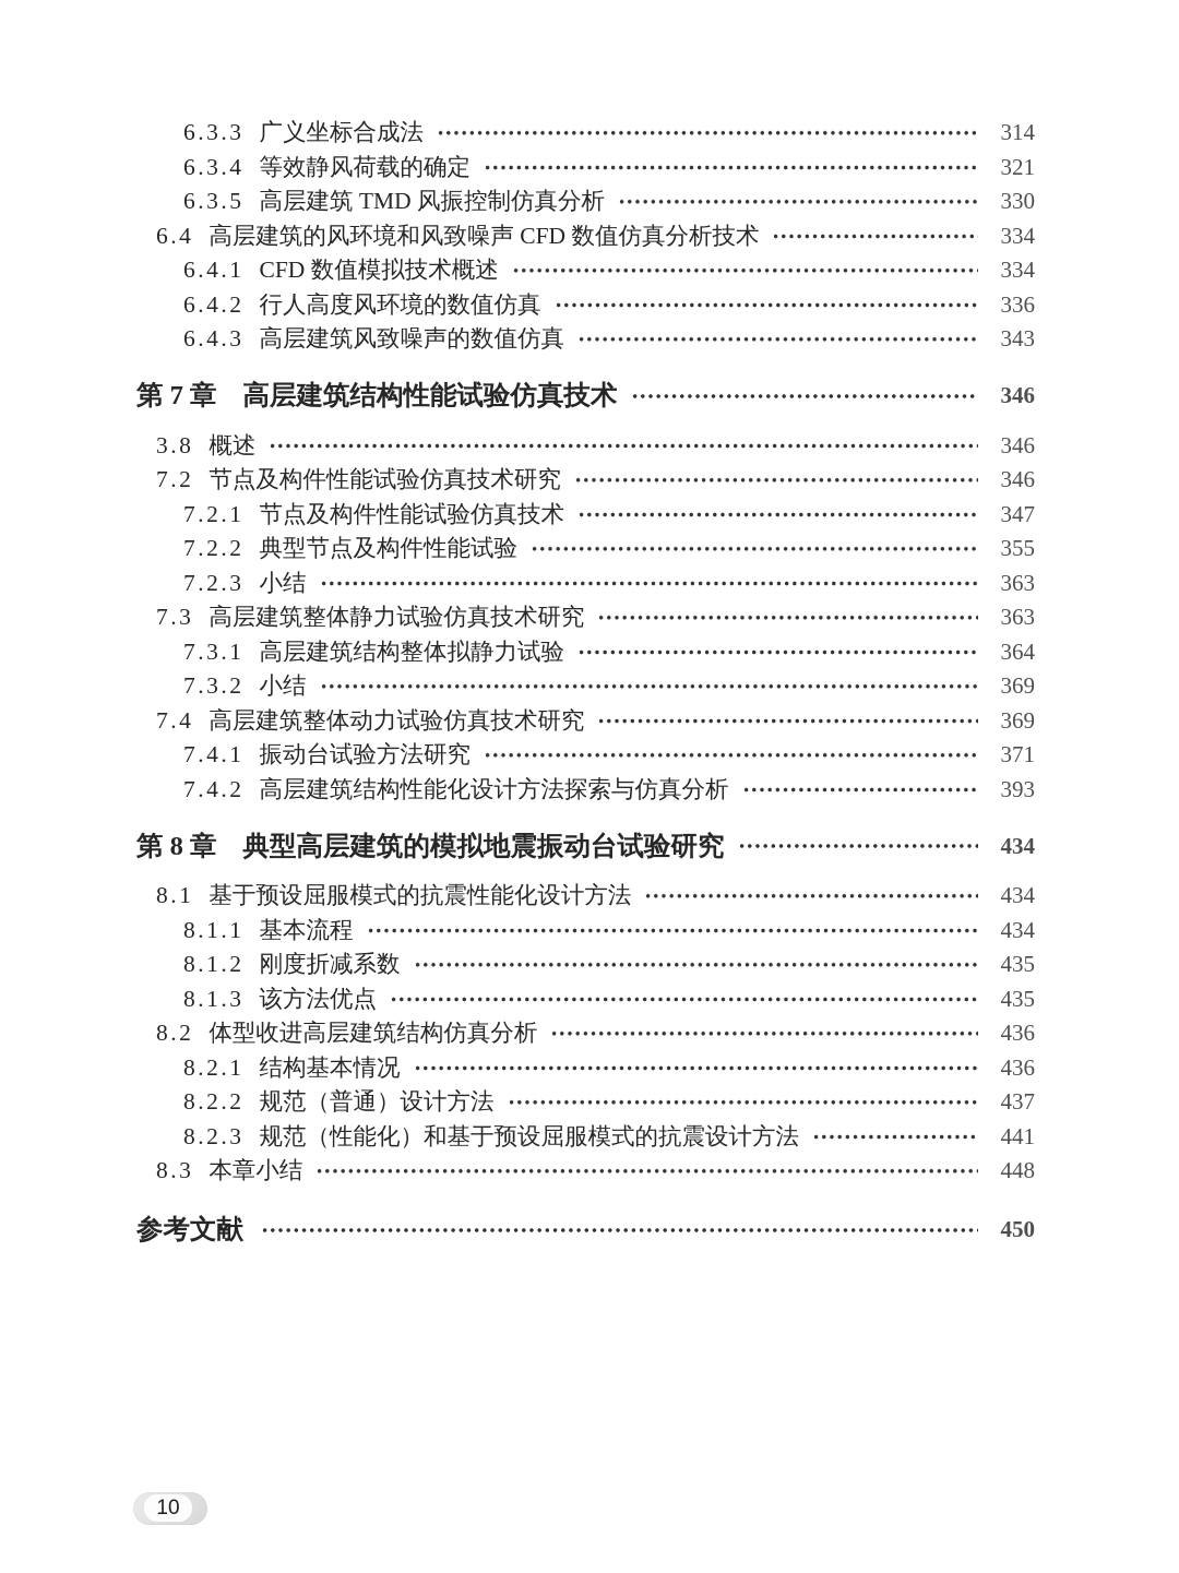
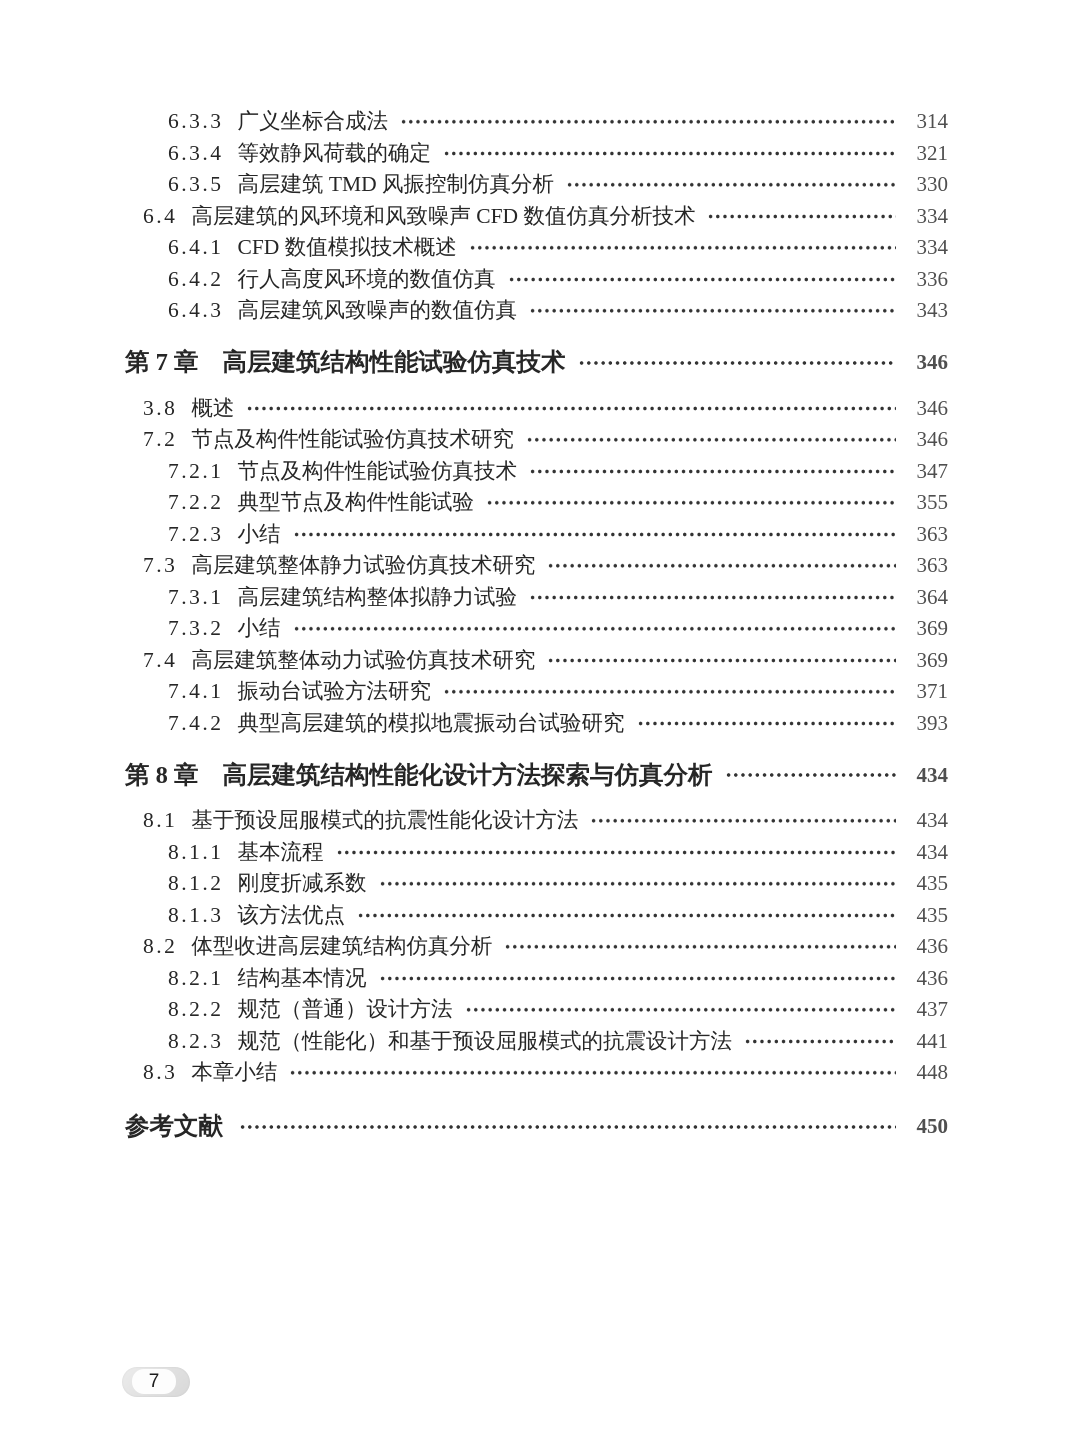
  6.3.3
  广义坐标合成法
  314
  6.3.4
  等效静风荷载的确定
  321
  6.3.5
  高层建筑 TMD 风振控制仿真分析
  330
  6.4
  高层建筑的风环境和风致噪声 CFD 数值仿真分析技术
  334
  6.4.1
  CFD 数值模拟技术概述
  334
  6.4.2
  行人高度风环境的数值仿真
  336
  6.4.3
  高层建筑风致噪声的数值仿真
  343
  第 7 章
  高层建筑结构性能试验仿真技术
  346
  3.8
  概述
  346
  7.2
  节点及构件性能试验仿真技术研究
  346
  7.2.1
  节点及构件性能试验仿真技术
  347
  7.2.2
  典型节点及构件性能试验
  355
  7.2.3
  小结
  363
  7.3
  高层建筑整体静力试验仿真技术研究
  363
  7.3.1
  高层建筑结构整体拟静力试验
  364
  7.3.2
  小结
  369
  7.4
  高层建筑整体动力试验仿真技术研究
  369
  7.4.1
  振动台试验方法研究
  371
  7.4.2
- 高层建筑结构性能化设计方法探索与仿真分析
+ 典型高层建筑的模拟地震振动台试验研究
  393
  第 8 章
- 典型高层建筑的模拟地震振动台试验研究
+ 高层建筑结构性能化设计方法探索与仿真分析
  434
  8.1
  基于预设屈服模式的抗震性能化设计方法
  434
  8.1.1
  基本流程
  434
  8.1.2
  刚度折减系数
  435
  8.1.3
  该方法优点
  435
  8.2
  体型收进高层建筑结构仿真分析
  436
  8.2.1
  结构基本情况
  436
  8.2.2
  规范（普通）设计方法
  437
  8.2.3
  规范（性能化）和基于预设屈服模式的抗震设计方法
  441
  8.3
  本章小结
  448
  参考文献
  450
- 10
+ 7
